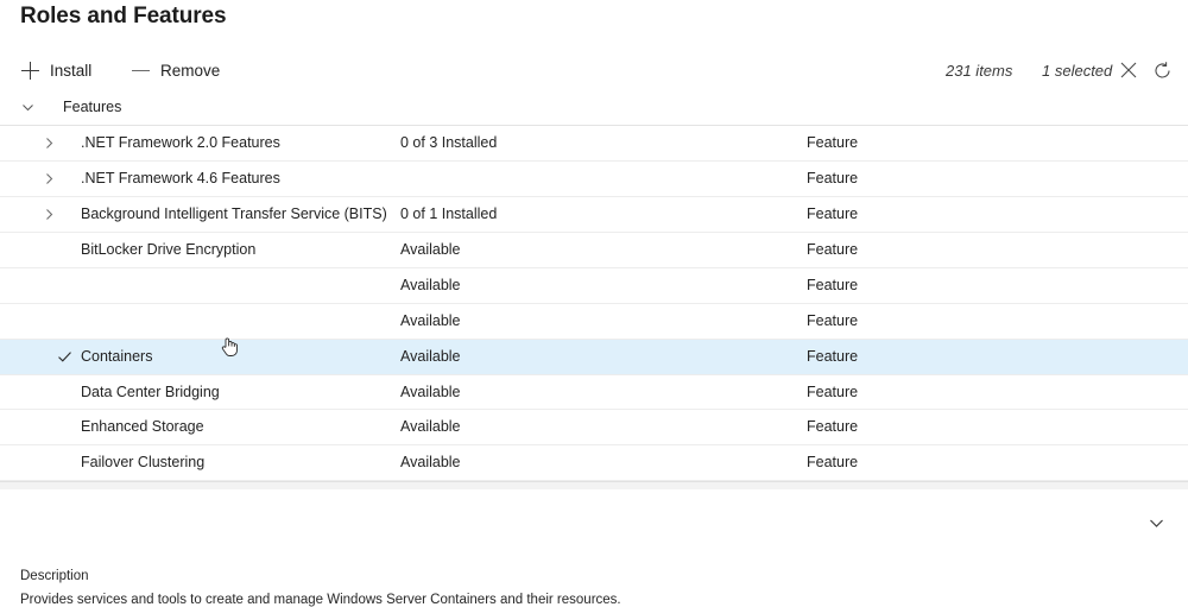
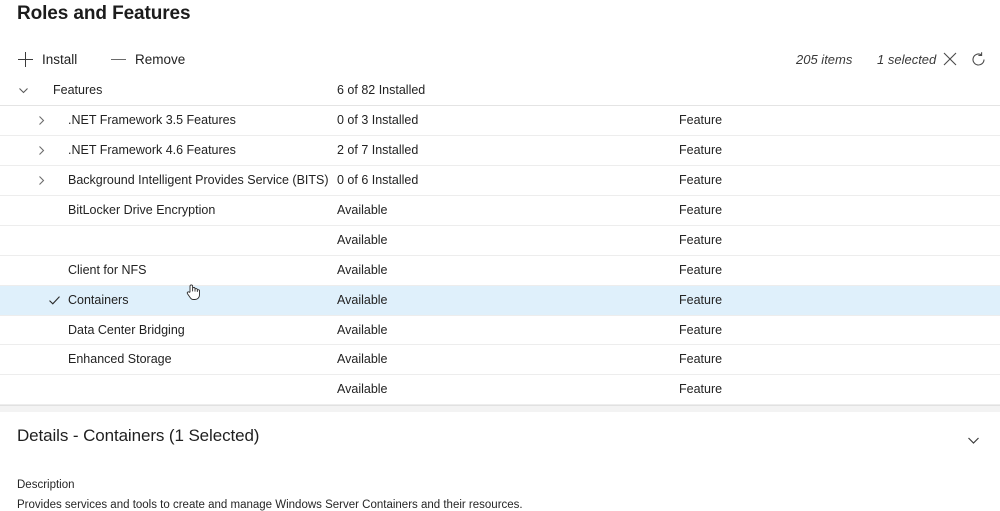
  Roles and Features
  Install
  Remove
- 231 items
+ 205 items
  1 selected
  Features
+ 6 of 82 Installed
- .NET Framework 2.0 Features
+ .NET Framework 3.5 Features
  0 of 3 Installed
  Feature
  .NET Framework 4.6 Features
+ 2 of 7 Installed
  Feature
- Background Intelligent Transfer Service (BITS)
+ Background Intelligent Provides Service (BITS)
- 0 of 1 Installed
+ 0 of 6 Installed
  Feature
  BitLocker Drive Encryption
  Available
  Feature
  Available
  Feature
+ Client for NFS
  Available
  Feature
  Containers
  Available
  Feature
  Data Center Bridging
  Available
  Feature
  Enhanced Storage
  Available
  Feature
- Failover Clustering
  Available
  Feature
+ Details - Containers (1 Selected)
  Description
  Provides services and tools to create and manage Windows Server Containers and their resources.
